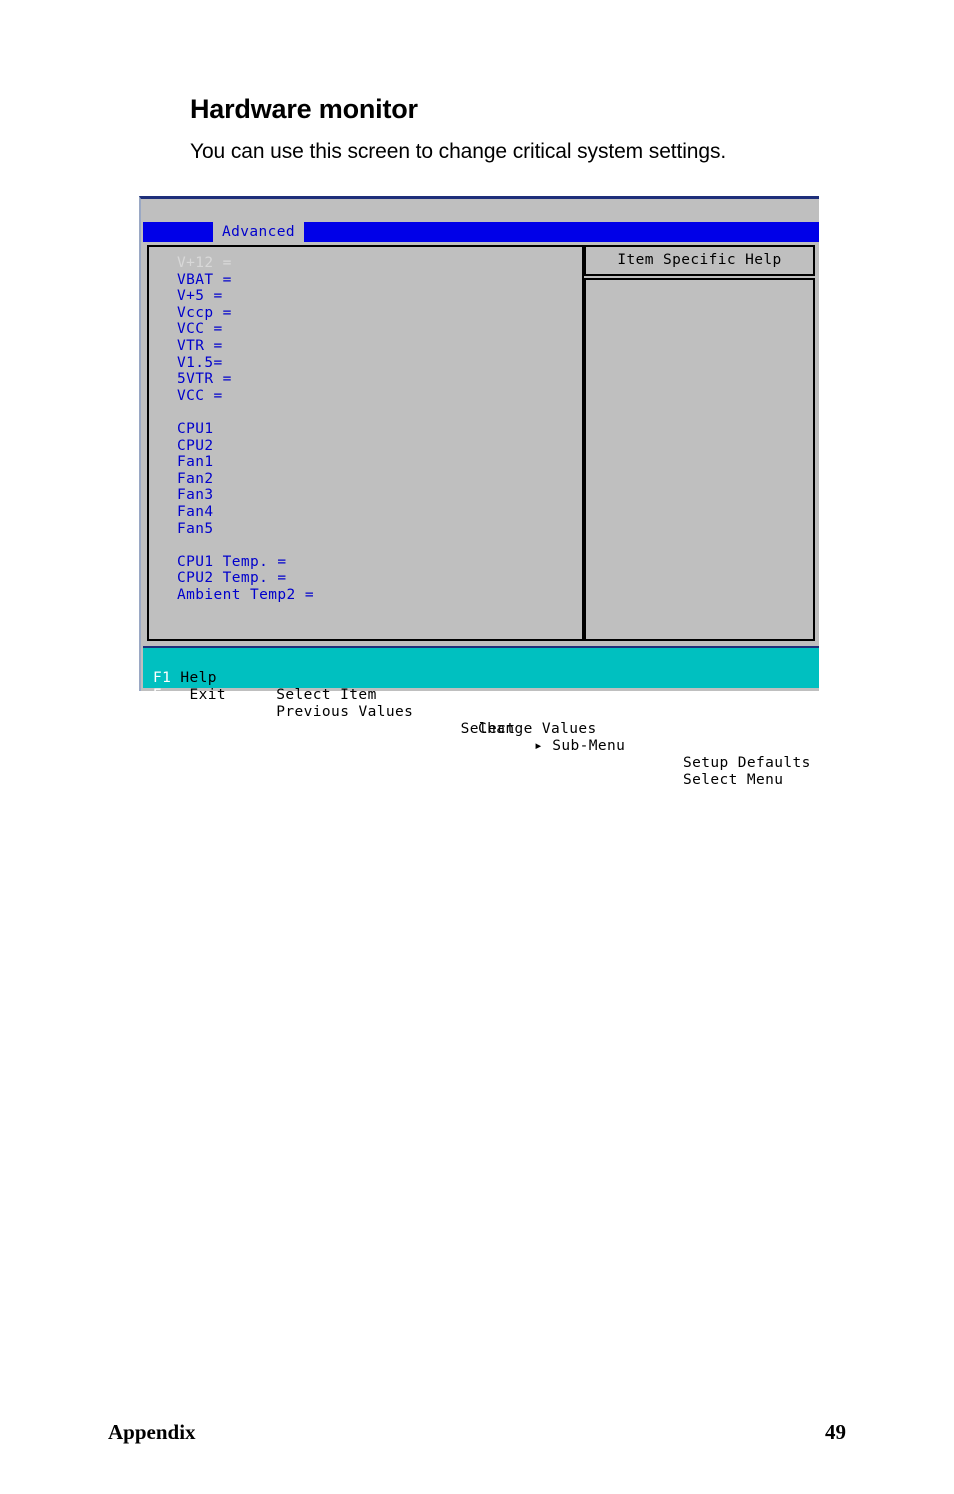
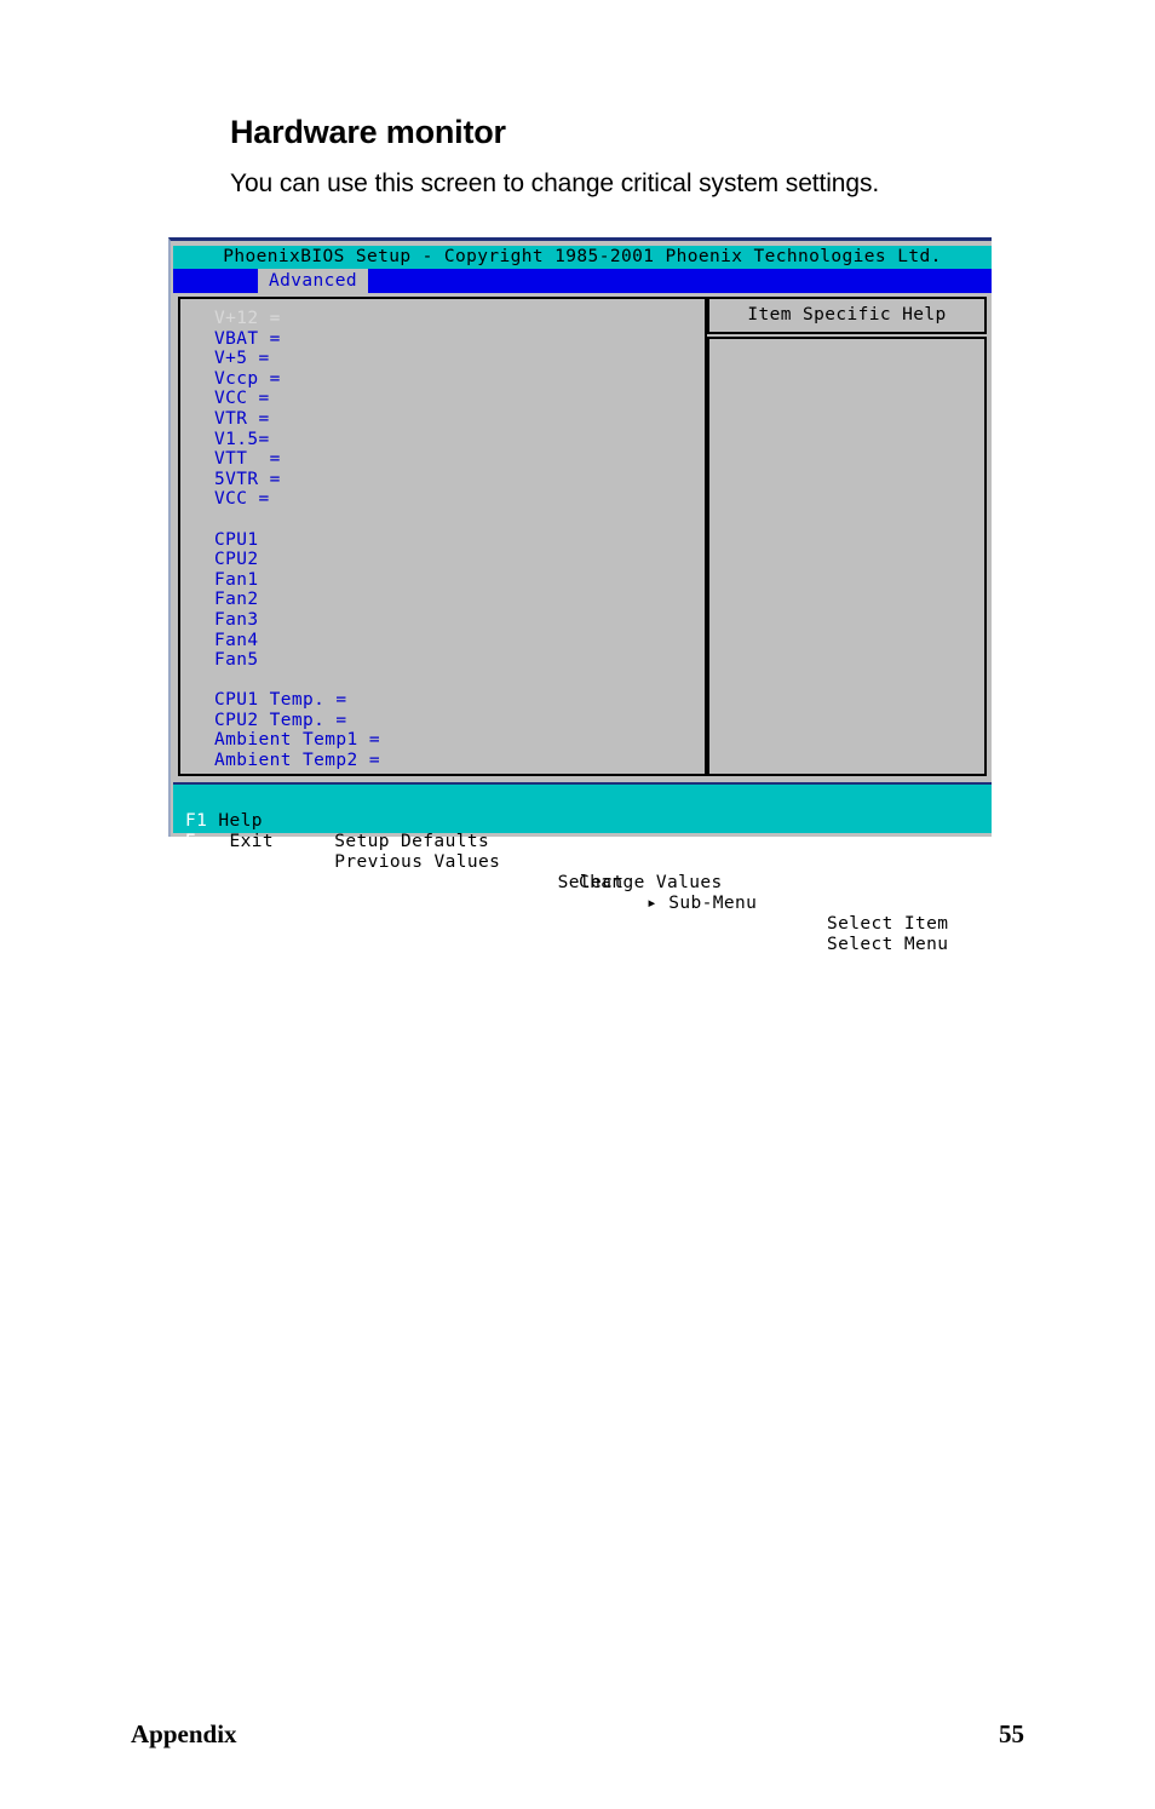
  Hardware monitor
  You can use this screen to change critical system settings.
+ PhoenixBIOS Setup - Copyright 1985-2001 Phoenix Technologies Ltd.
  Advanced
  V+12 =
  VBAT =
  V+5 =
  Vccp =
  VCC =
  VTR =
  V1.5=
+ VTT =
  5VTR =
  VCC =
  CPU1
  CPU2
  Fan1
  Fan2
  Fan3
  Fan4
  Fan5
  CPU1 Temp. =
  CPU2 Temp. =
+ Ambient Temp1 =
  Ambient Temp2 =
  Item Specific Help
  F1 Help
- ↑↓Select Item
+ ↑↓Setup Defaults
  Change Values
- Setup Defaults
+ Select Item
  Esc Exit
  Previous Values
  ▸ Sub-Menu
  Select Menu
  Appendix
- 49
+ 55
